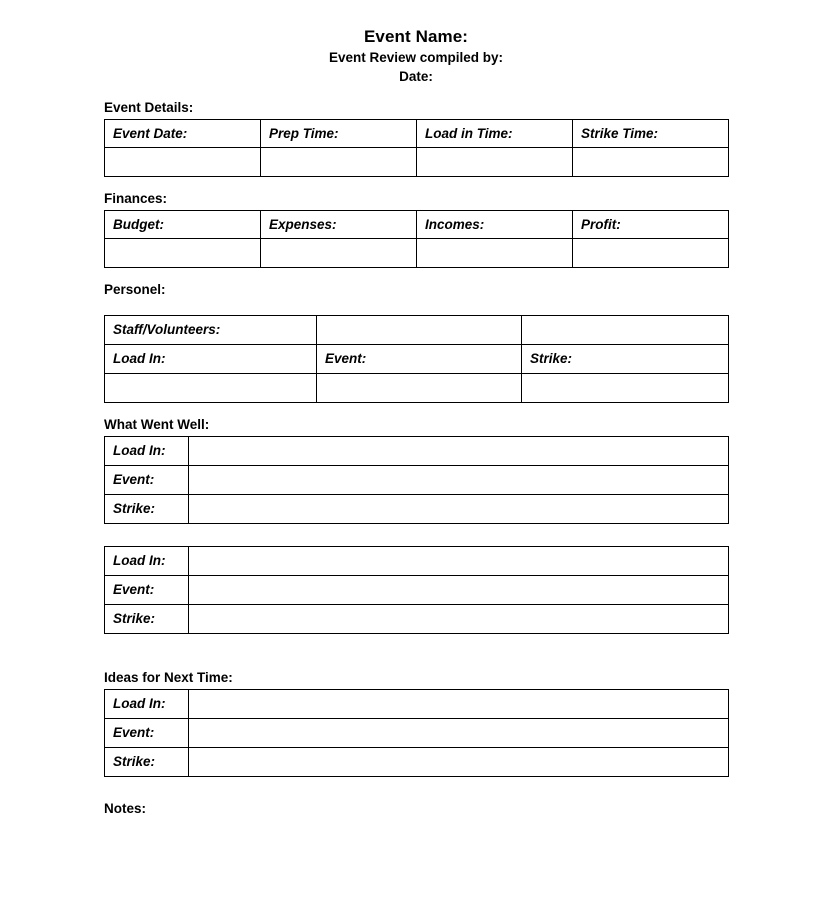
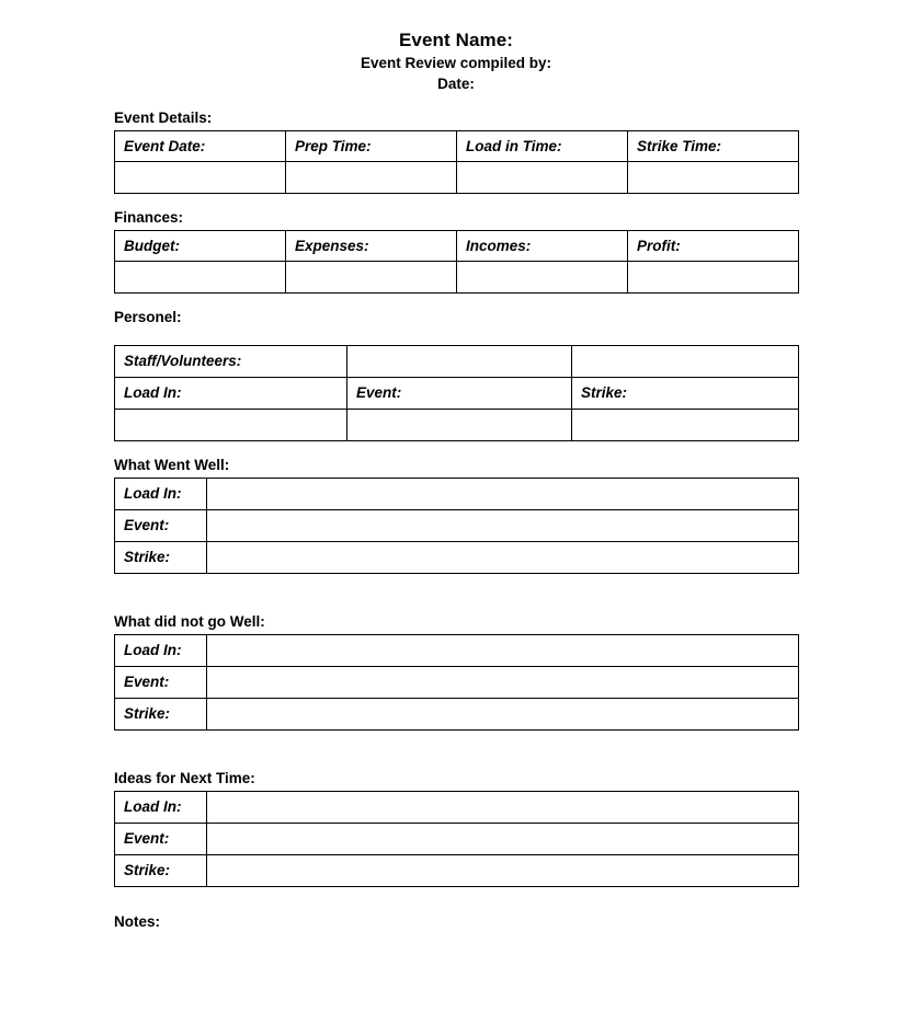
  Event Name:
  Event Review compiled by:
  Date:
  Event Details:
  Event Date:	Prep Time:	Load in Time:	Strike Time:
  Finances:
  Budget:	Expenses:	Incomes:	Profit:
  Personel:
  Staff/Volunteers:
  Load In:	Event:	Strike:
  What Went Well:
  Load In:
  Event:
  Strike:
+ What did not go Well:
  Load In:
  Event:
  Strike:
  Ideas for Next Time:
  Load In:
  Event:
  Strike:
  Notes:
